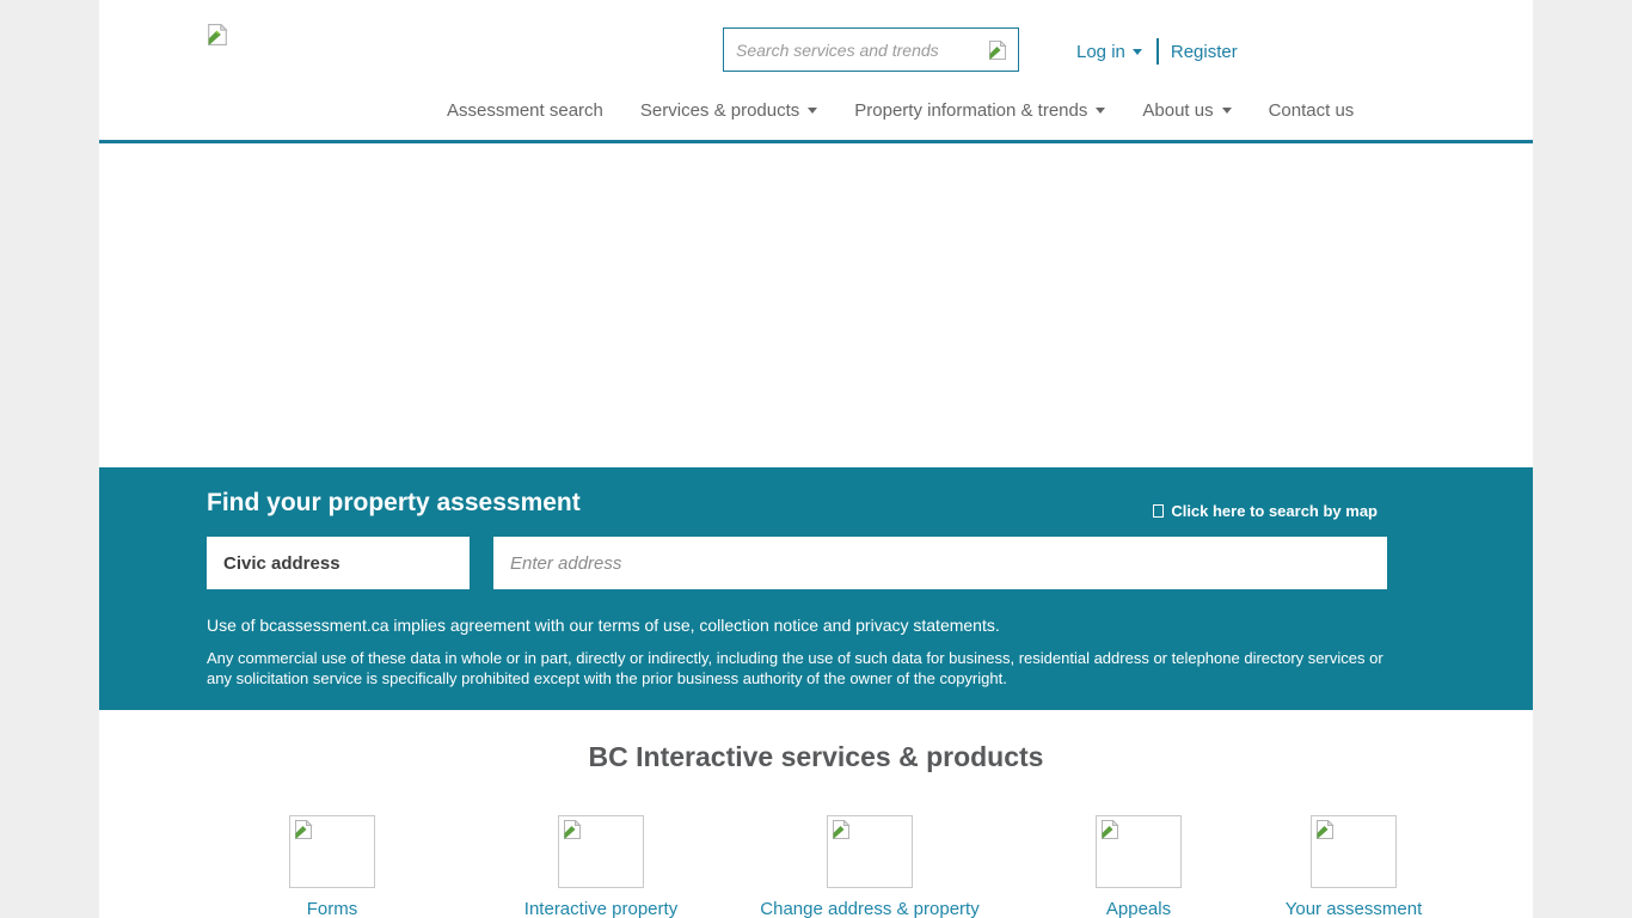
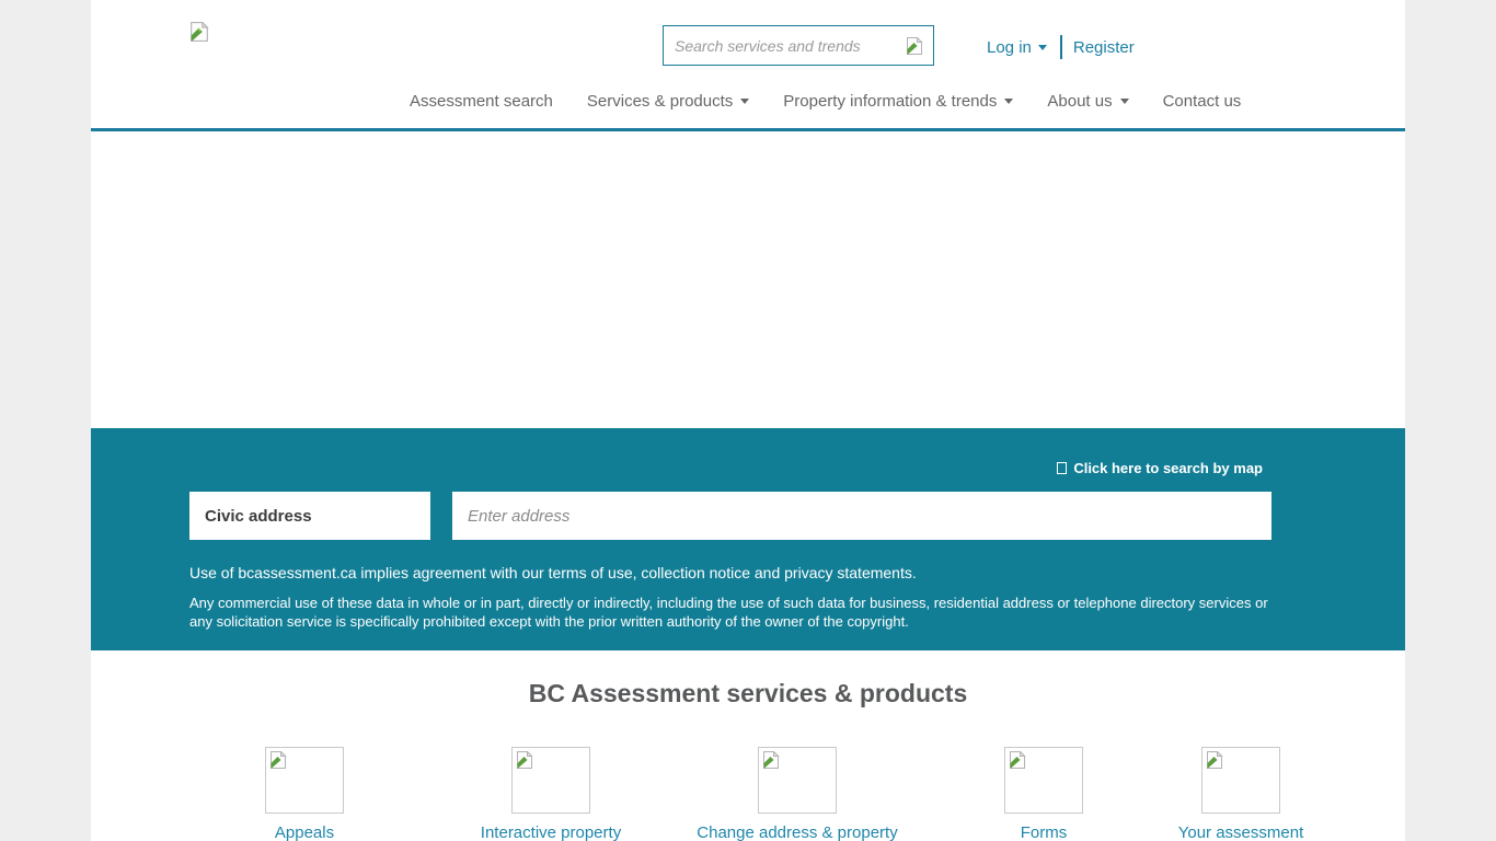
  Search services and trends
  Log in
  Register
  Assessment search
  Services & products
  Property information & trends
  About us
  Contact us
- Find your property assessment
  Click here to search by map
  Civic address
  Enter address
  Use of bcassessment.ca implies agreement with our terms of use, collection notice and privacy statements.
- Any commercial use of these data in whole or in part, directly or indirectly, including the use of such data for business, residential address or telephone directory services or any solicitation service is specifically prohibited except with the prior business authority of the owner of the copyright.
+ Any commercial use of these data in whole or in part, directly or indirectly, including the use of such data for business, residential address or telephone directory services or any solicitation service is specifically prohibited except with the prior written authority of the owner of the copyright.
- BC Interactive services & products
+ BC Assessment services & products
- Forms
+ Appeals
  Interactive property
  Change address & property
- Appeals
+ Forms
  Your assessment
